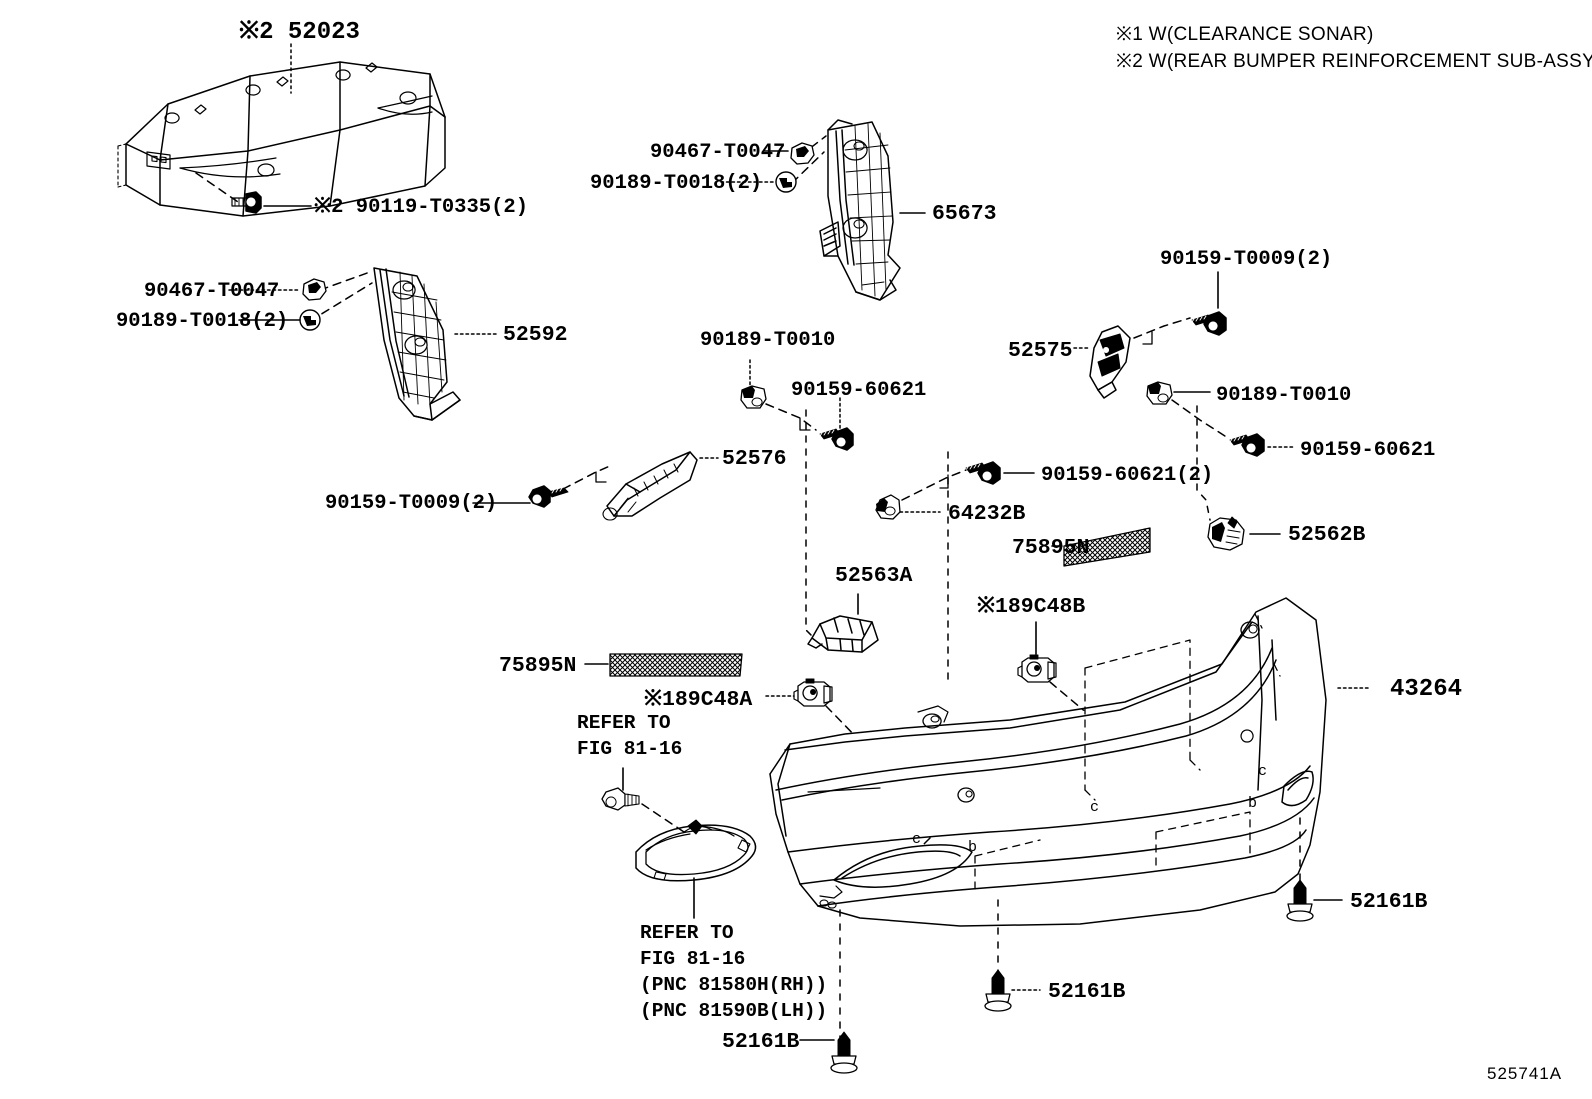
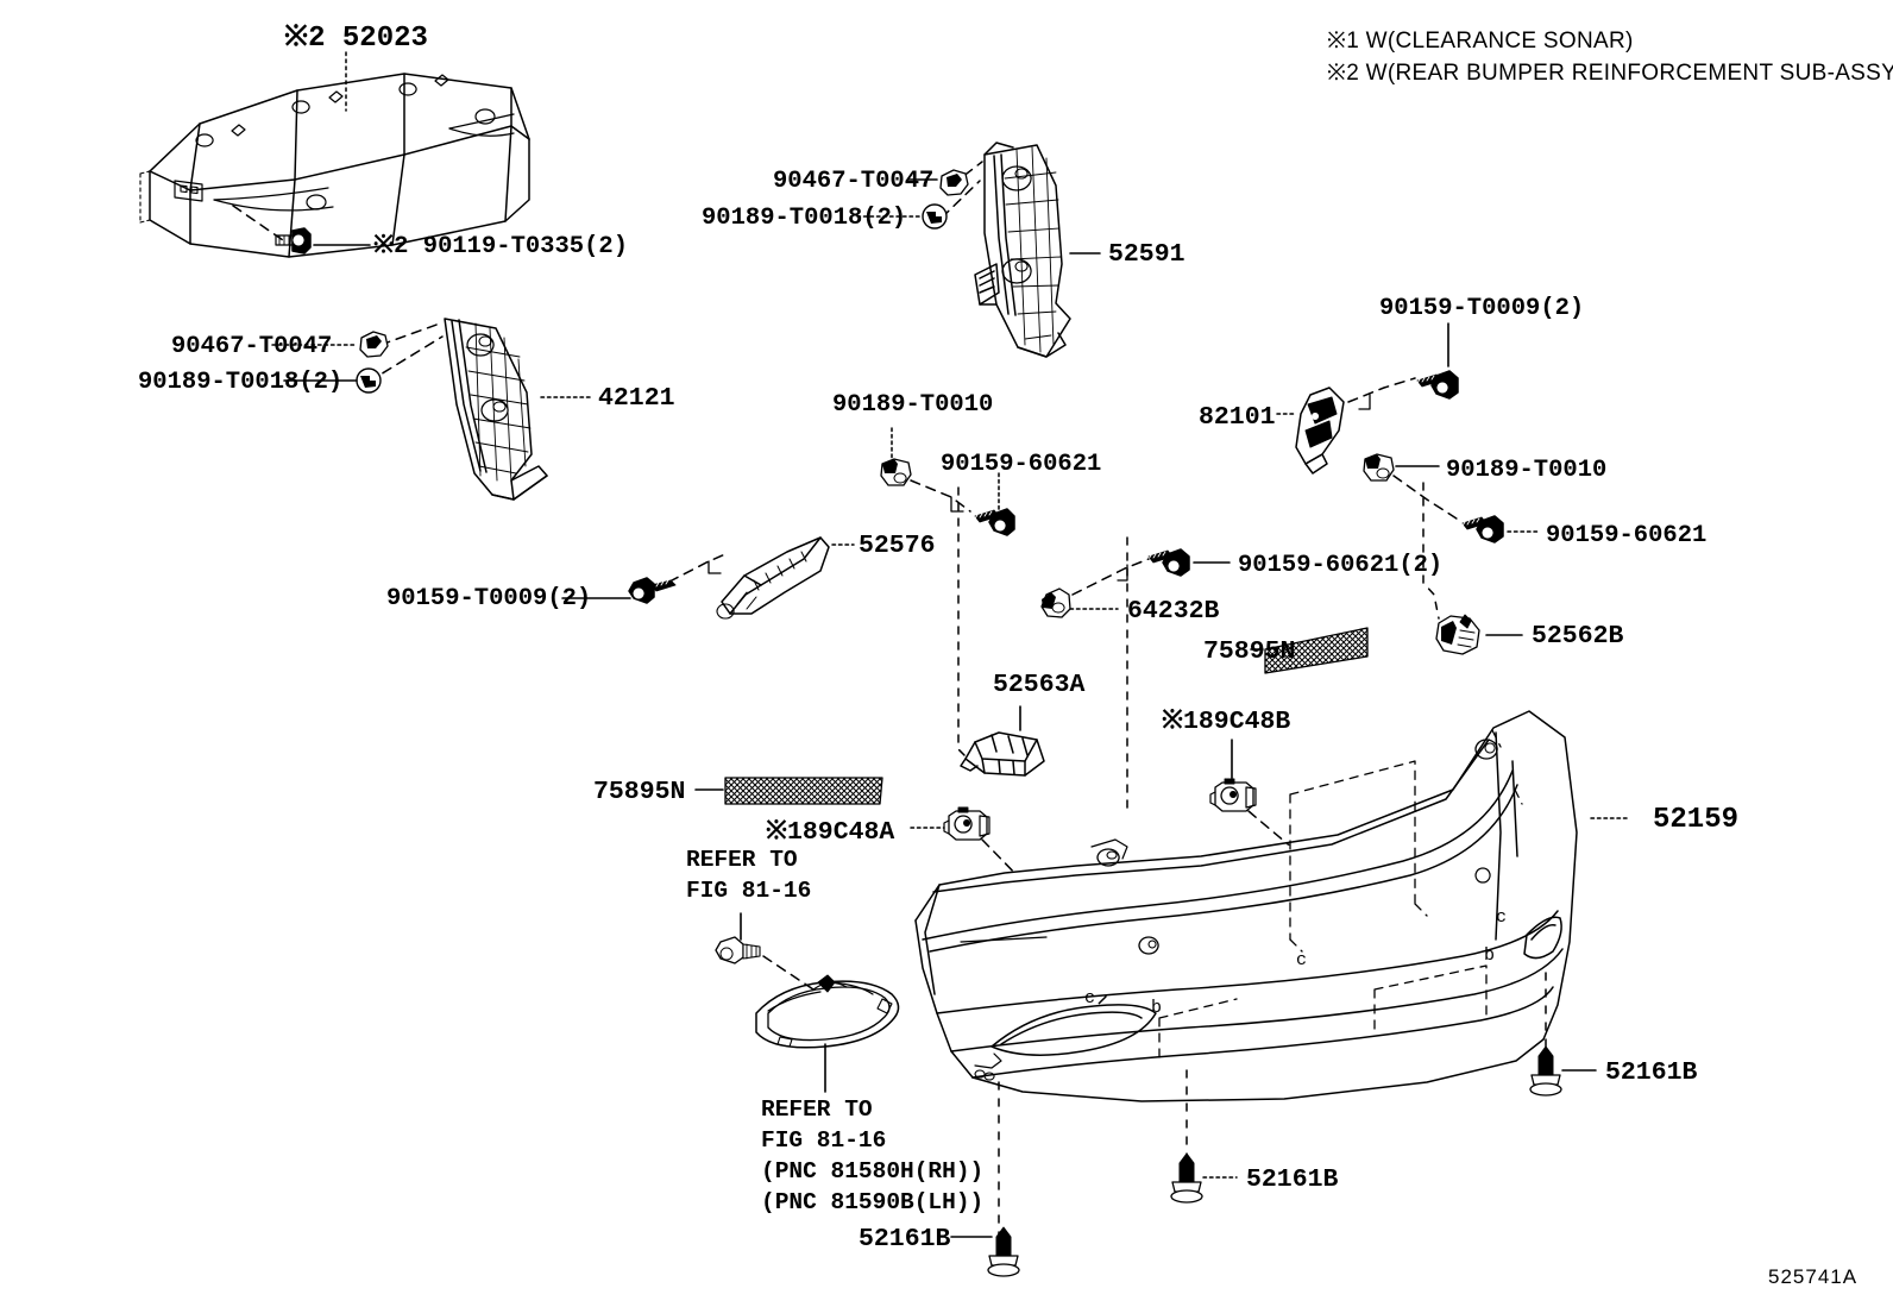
  ※1 W(CLEARANCE SONAR)
  ※2 W(REAR BUMPER REINFORCEMENT SUB-ASSY
  ※2 52023
  ※2 90119-T0335(2)
  90467-T0047
  90189-T0018(2)
- 52592
+ 42121
  90467-T0047
  90189-T0018(2)
- 65673
+ 52591
  90159-T0009(2)
  52576
  90189-T0010
  90159-60621
  52563A
  75895N
  75895N
  ※189C48A
  ※189C48B
  REFER TO
  FIG 81-16
  REFER TO
  FIG 81-16
  (PNC 81580H(RH))
  (PNC 81590B(LH))
  90159-T0009(2)
- 52575
+ 82101
  90189-T0010
  90159-60621
  90159-60621(2)
  64232B
  52562B
- 43264
+ 52159
  52161B
  52161B
  52161B
  c
  c
  c
  b
  b
  525741A
